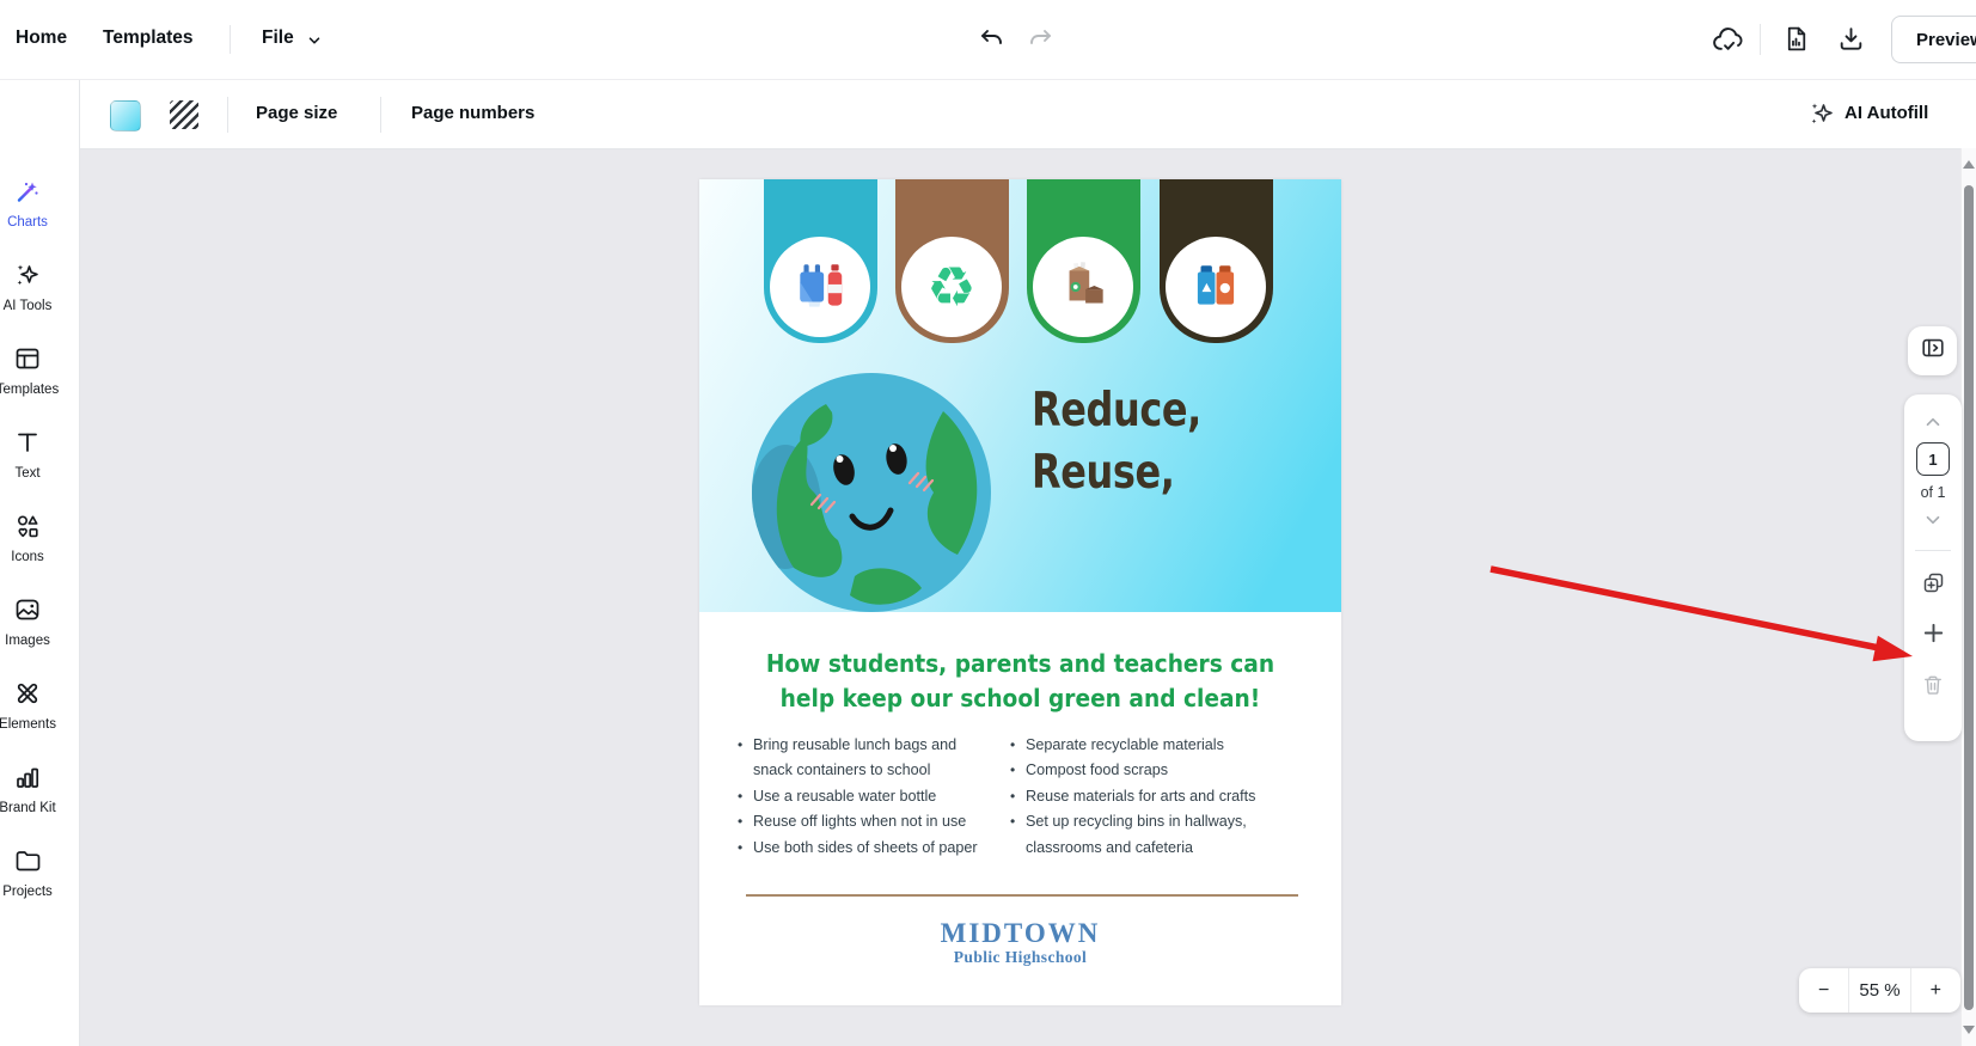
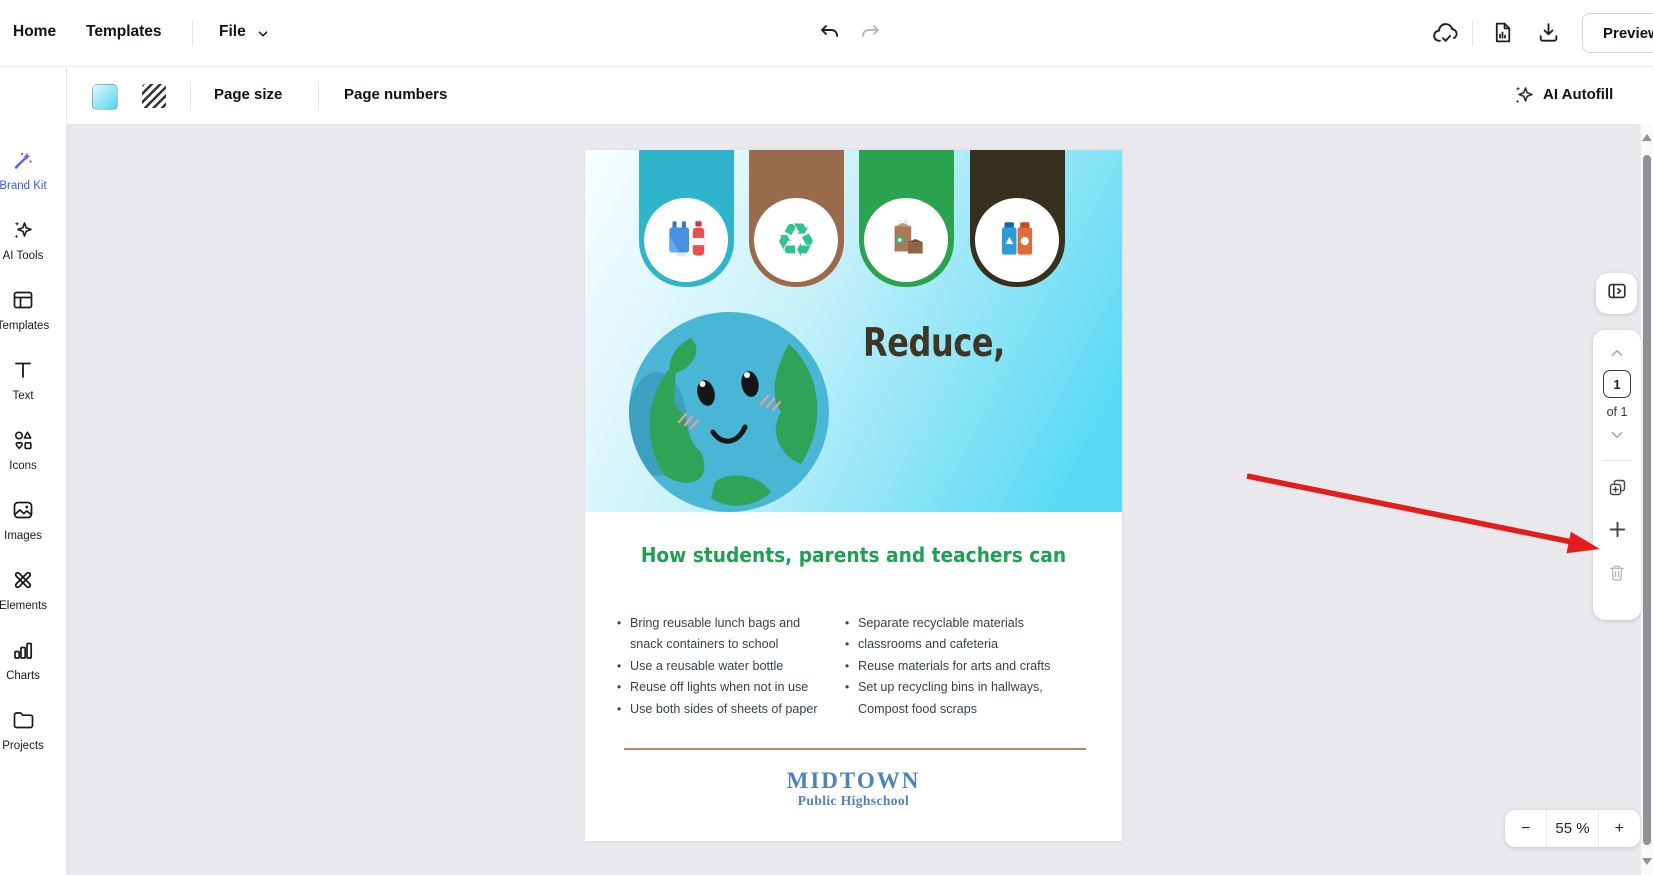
  Home
  Templates
  File
  Previe
  Page size
  Page numbers
  AI Autofill
- Charts
+ Brand Kit
  AI Tools
  emplates
  Text
  Icons
  Images
  Elements
- Brand Kit
+ Charts
  Projects
  ♻
  Reduce,
- Reuse,
  How students, parents and teachers can
- help keep our school green and clean!
  •
  Bring reusable lunch bags and
  snack containers to school
  •
  Use a reusable water bottle
  •
  Reuse off lights when not in use
  •
  Use both sides of sheets of paper
  •
  Separate recyclable materials
  •
- Compost food scraps
+ classrooms and cafeteria
  •
  Reuse materials for arts and crafts
  •
  Set up recycling bins in hallways,
- classrooms and cafeteria
+ Compost food scraps
  MIDTOWN
  Public Highschool
  1
  of 1
  −
  55 %
  +
